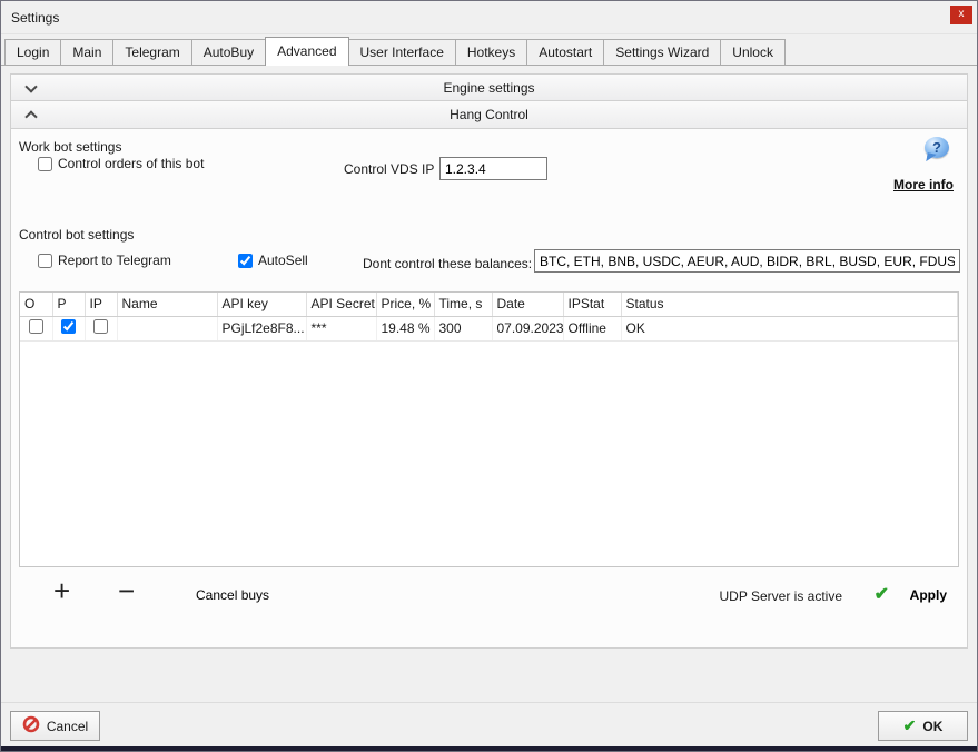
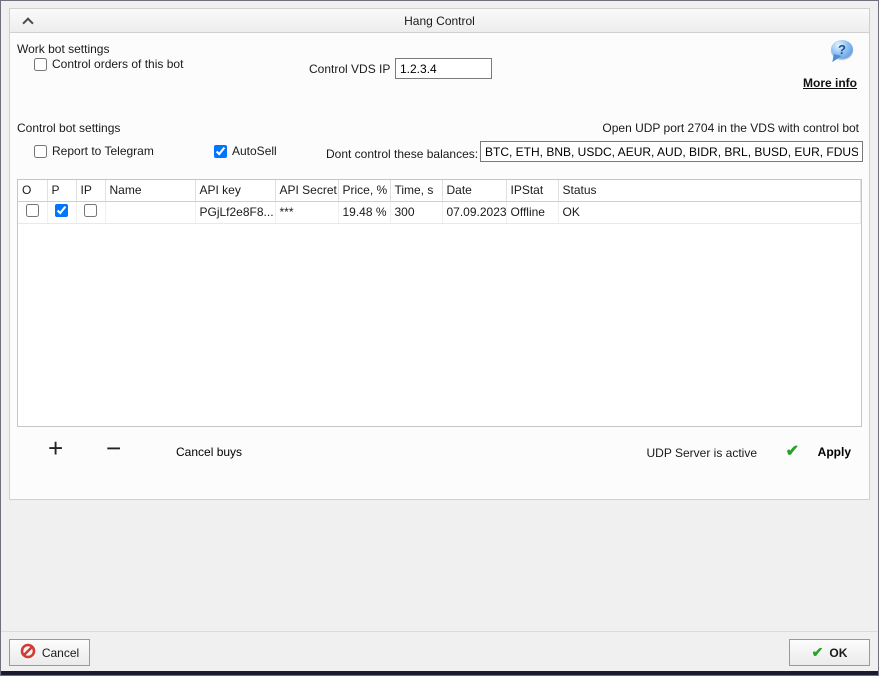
- Settings
- x
- Login
- Main
- Telegram
- AutoBuy
- Advanced
- User Interface
- Hotkeys
- Autostart
- Settings Wizard
- Unlock
- Engine settings
  Hang Control
  Work bot settings
  Control orders of this bot
  Control VDS IP
  1.2.3.4
  ?
  More info
  Control bot settings
+ Open UDP port 2704 in the VDS with control bot
  Report to Telegram
  AutoSell
  Dont control these balances:
  BTC, ETH, BNB, USDC, AEUR, AUD, BIDR, BRL, BUSD, EUR, FDUS
  O	P	IP	Name	API key	API Secret	Price, %	Time, s	Date	IPStat	Status
  				PGjLf2e8F8...	***	19.48 %	300	07.09.2023	Offline	OK
  +
  −
  Cancel buys
  UDP Server is active
  ✔
  Apply
  Cancel
  ✔
  OK
